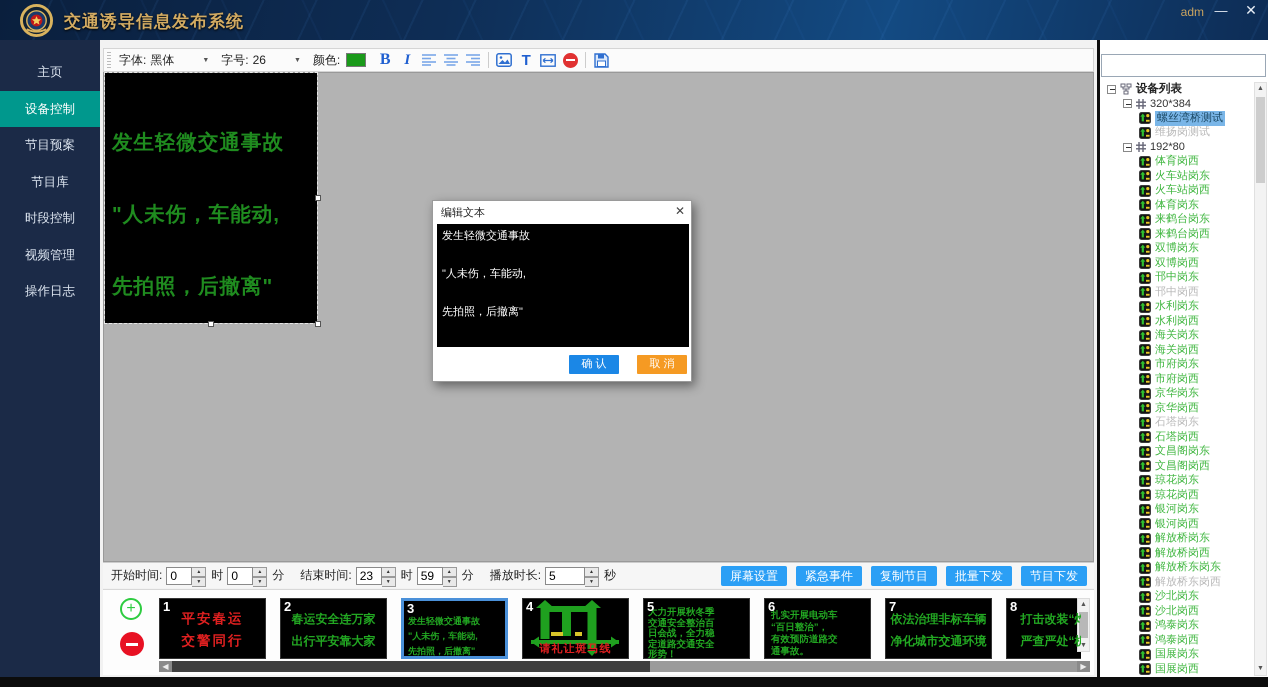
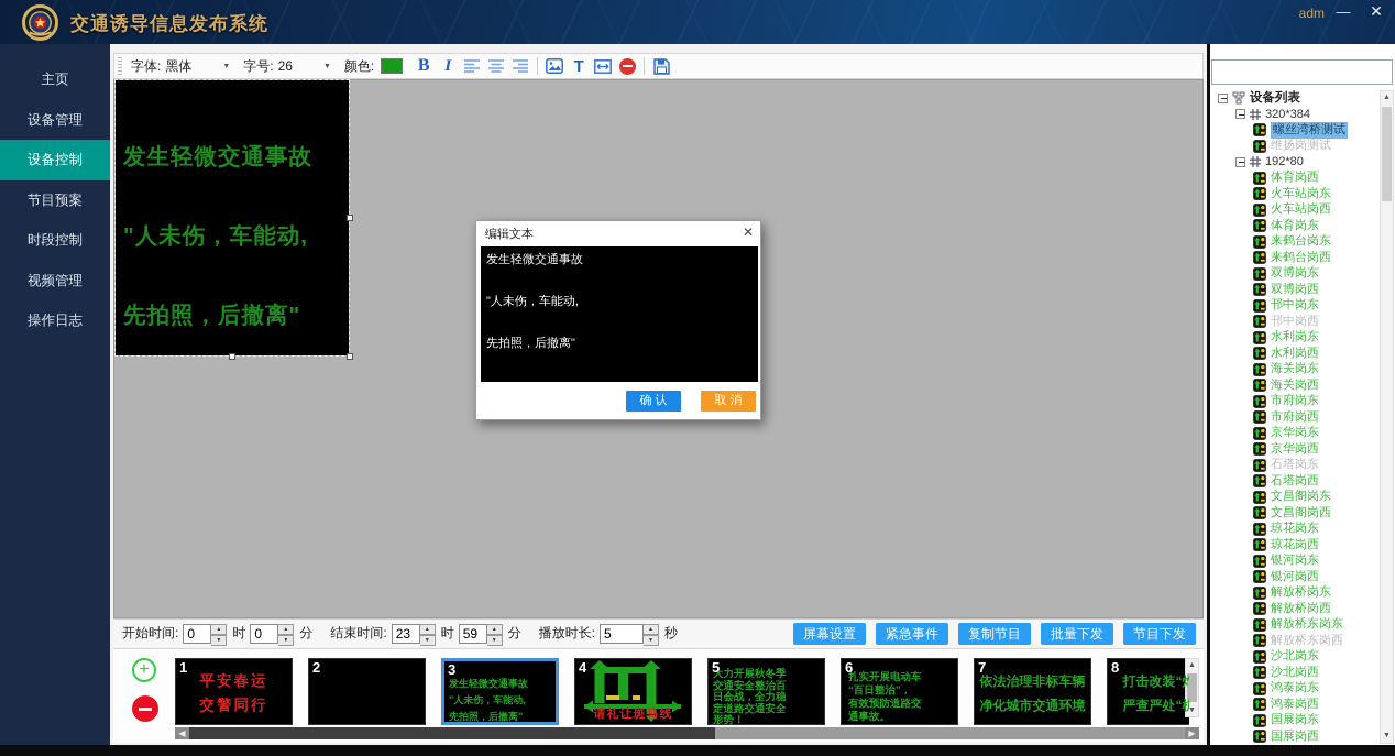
  交通诱导信息发布系统
  adm
  —
  ✕
  主页
+ 设备管理
  设备控制
  节目预案
- 节目库
  时段控制
  视频管理
  操作日志
  字体:
  黑体
  字号:
  26
  颜色:
  B
  I
  T
  发生轻微交通事故
  "人未伤，车能动,
  先拍照，后撤离"
  开始时间:
  0
  时
  0
  分
  结束时间:
  23
  时
  59
  分
  播放时长:
  5
  秒
  屏幕设置
  紧急事件
  复制节目
  批量下发
  节目下发
  +
  1
  平安春运
  交警同行
  2
- 春运安全连万家
- 出行平安靠大家
  3
  发生轻微交通事故
  "人未伤，车能动,
  先拍照，后撤离"
  4
  请礼让斑马线
  5
  大力开展秋冬季
  交通安全整治百
  日会战，全力稳
  定道路交通安全
  形势！
  6
  扎实开展电动车
  “百日整治”，
  有效预防道路交
  通事故。
  7
  依法治理非标车辆
  净化城市交通环境
  8
  打击改装“炸
  严查严处“机
  ◀
  ▶
  设备列表
  320*384
  螺丝湾桥测试
  维扬岗测试
  192*80
  体育岗西
  火车站岗东
  火车站岗西
  体育岗东
  来鹤台岗东
  来鹤台岗西
  双博岗东
  双博岗西
  邗中岗东
  邗中岗西
  水利岗东
  水利岗西
  海关岗东
  海关岗西
  市府岗东
  市府岗西
  京华岗东
  京华岗西
  石塔岗东
  石塔岗西
  文昌阁岗东
  文昌阁岗西
  琼花岗东
  琼花岗西
  银河岗东
  银河岗西
  解放桥岗东
  解放桥岗西
  解放桥东岗东
  解放桥东岗西
  沙北岗东
  沙北岗西
  鸿泰岗东
  鸿泰岗西
  国展岗东
  国展岗西
  编辑文本
  ✕
  发生轻微交通事故
  "人未伤，车能动,
  先拍照，后撤离"
  确 认
  取 消
